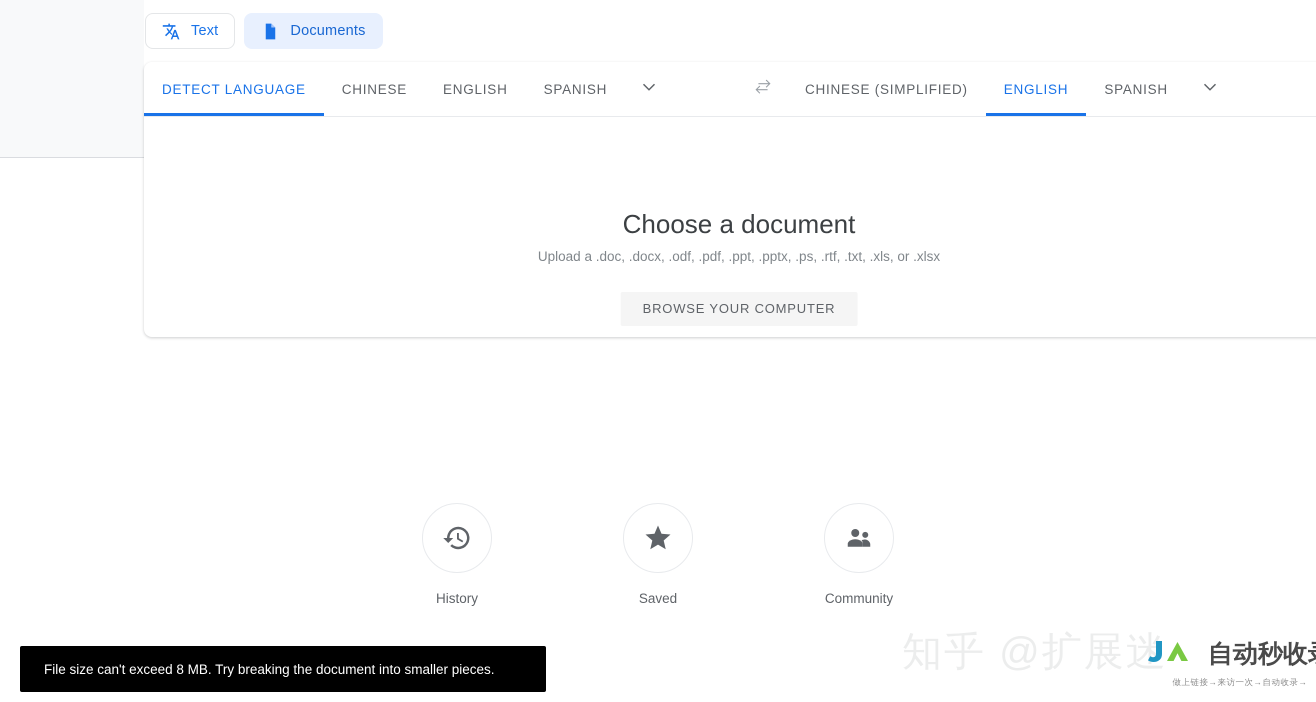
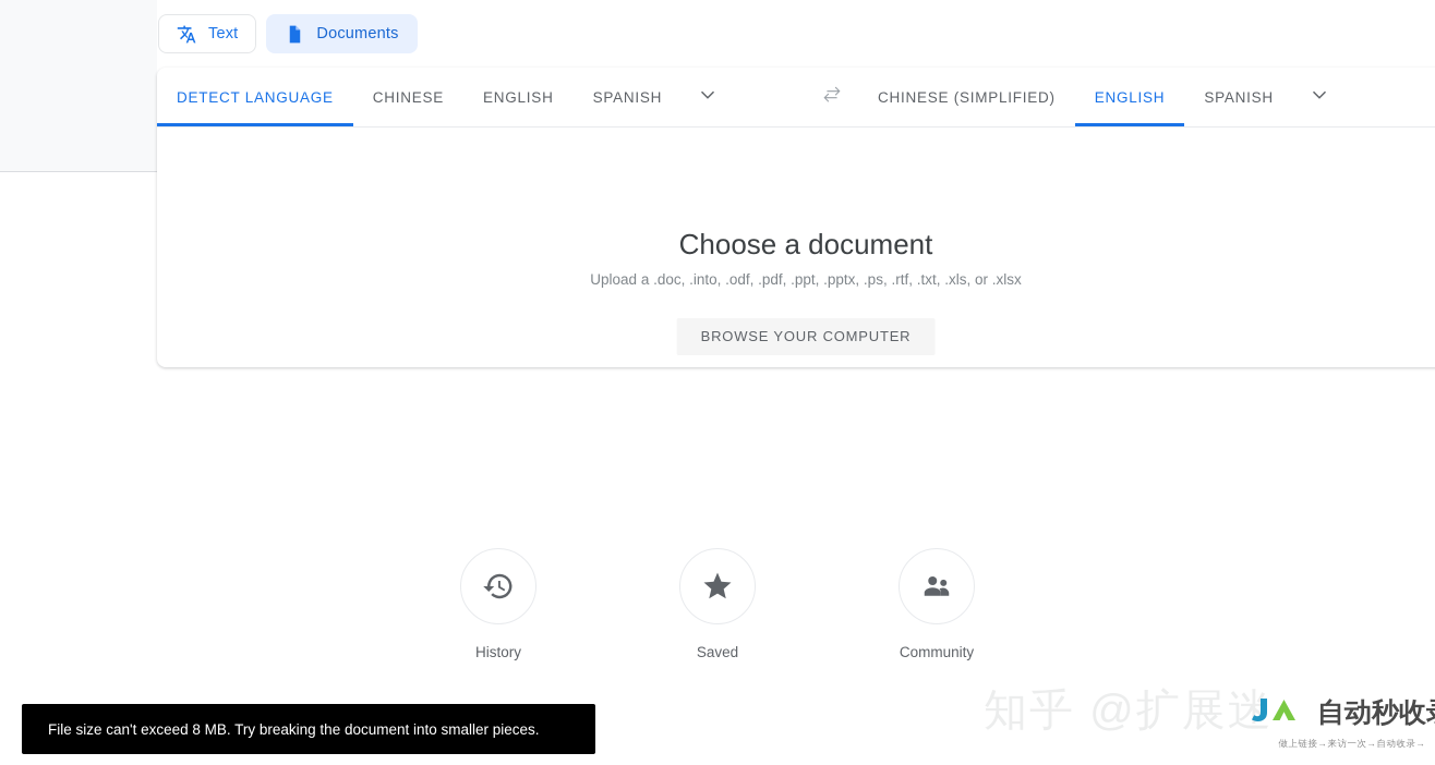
  Text
  Documents
  DETECT LANGUAGE
  CHINESE
  ENGLISH
  SPANISH
  CHINESE (SIMPLIFIED)
  ENGLISH
  SPANISH
  Choose a document
- Upload a .doc, .docx, .odf, .pdf, .ppt, .pptx, .ps, .rtf, .txt, .xls, or .xlsx
+ Upload a .doc, .into, .odf, .pdf, .ppt, .pptx, .ps, .rtf, .txt, .xls, or .xlsx
  BROWSE YOUR COMPUTER
  History
  Saved
  Community
  File size can't exceed 8 MB. Try breaking the document into smaller pieces.
  知乎 @扩展迷
  自动秒收
  做上链接→来访一次→自动收录→
